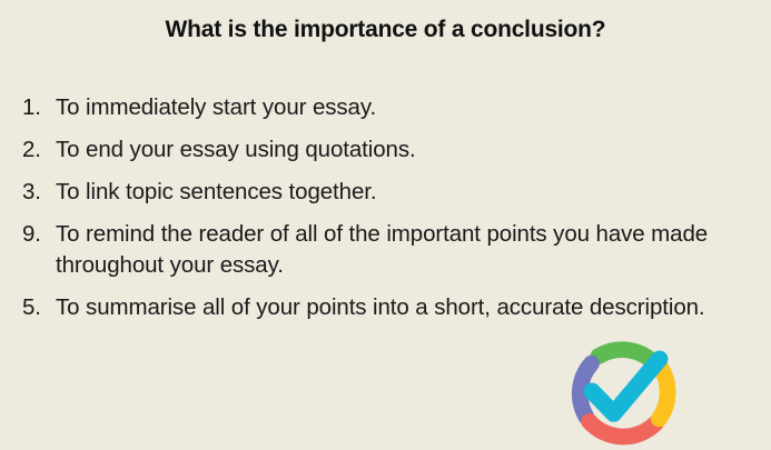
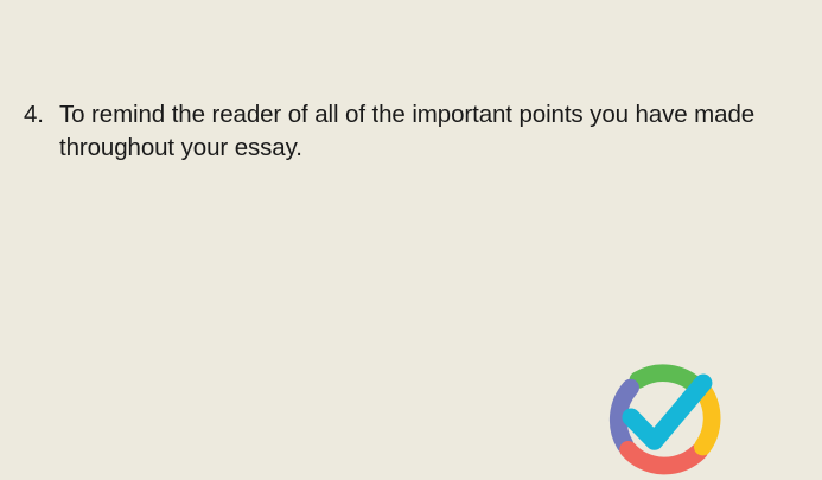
- What is the importance of a conclusion?
- 1.
- To immediately start your essay.
- 2.
- To end your essay using quotations.
- 3.
- To link topic sentences together.
- 9.
+ 4.
  To remind the reader of all of the important points you have made throughout your essay.
- 5.
- To summarise all of your points into a short, accurate description.
